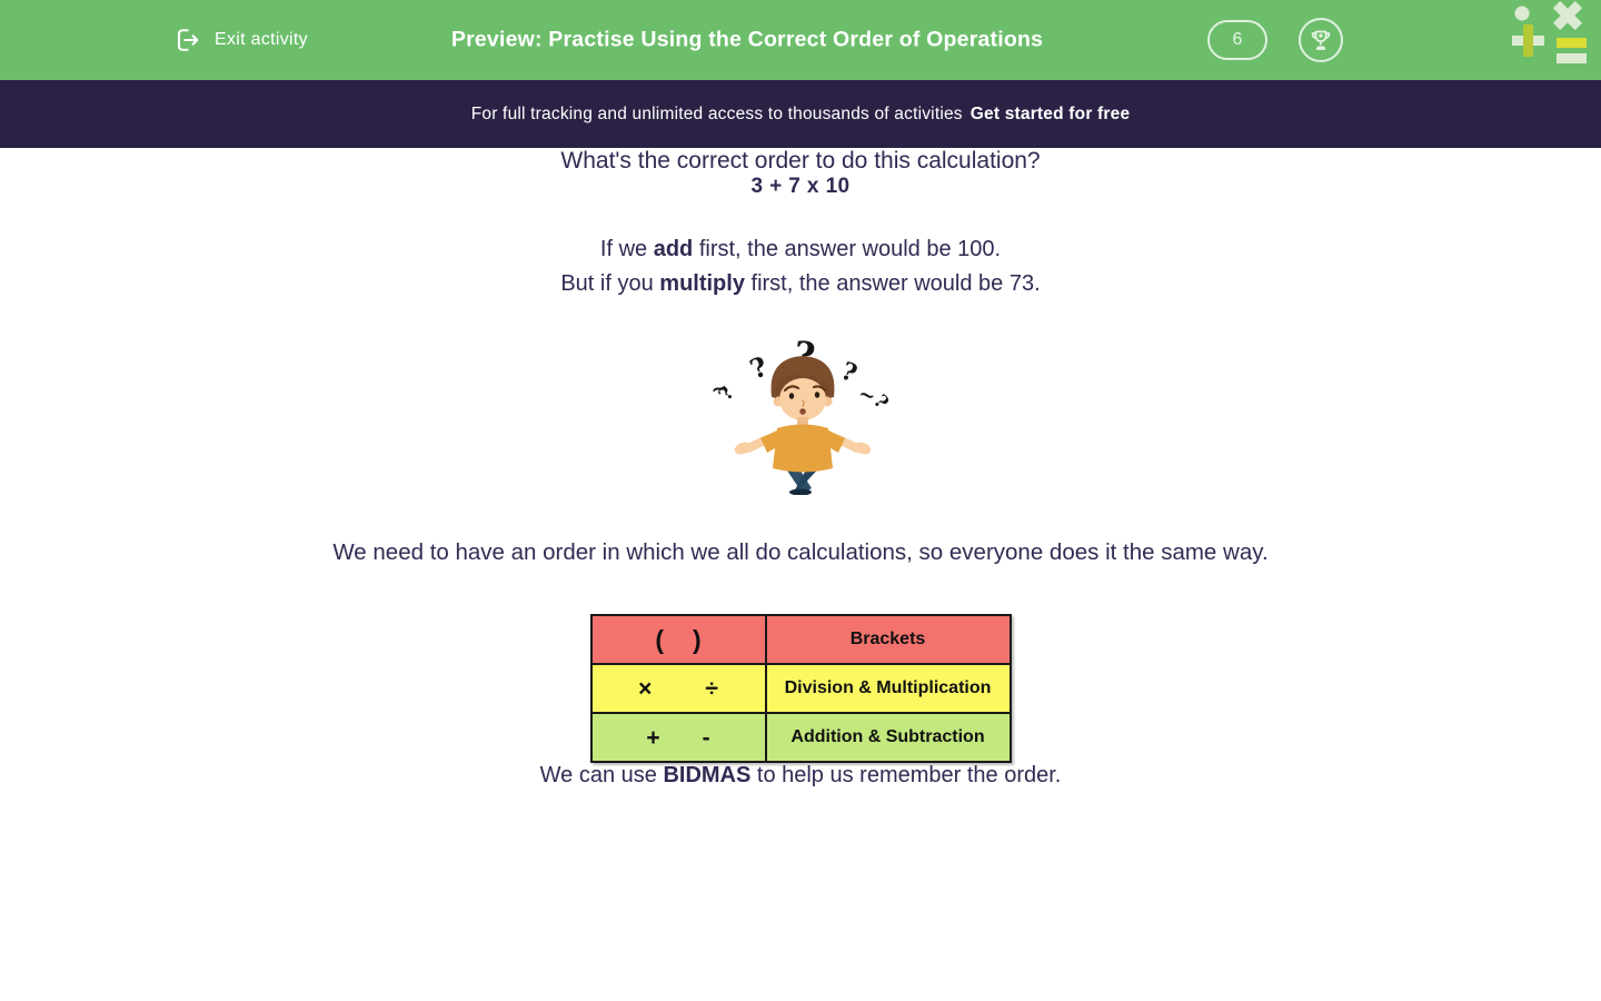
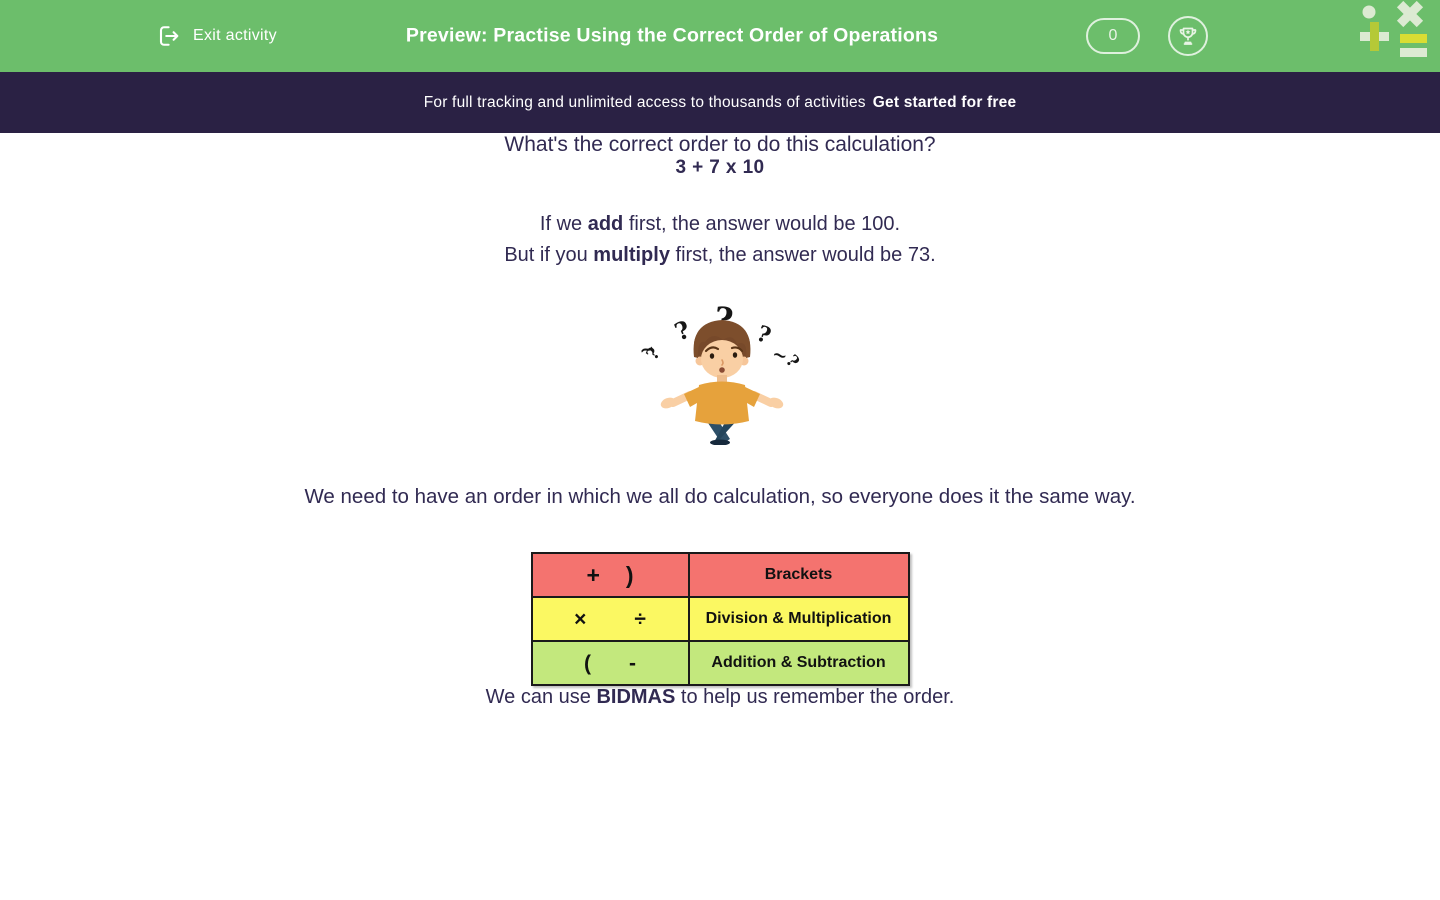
  Exit activity
  Preview: Practise Using the Correct Order of Operations
- 6
+ 0
  For full tracking and unlimited access to thousands of activities
  Get started for free
  What's the correct order to do this calculation?
  3 + 7 x 10
  If we add first, the answer would be 100.
  But if you multiply first, the answer would be 73.
- We need to have an order in which we all do calculations, so everyone does it the same way.
+ We need to have an order in which we all do calculation, so everyone does it the same way.
- ( )	Brackets
+ + )	Brackets
  × ÷	Division & Multiplication
- + -	Addition & Subtraction
+ ( -	Addition & Subtraction
  We can use BIDMAS to help us remember the order.
